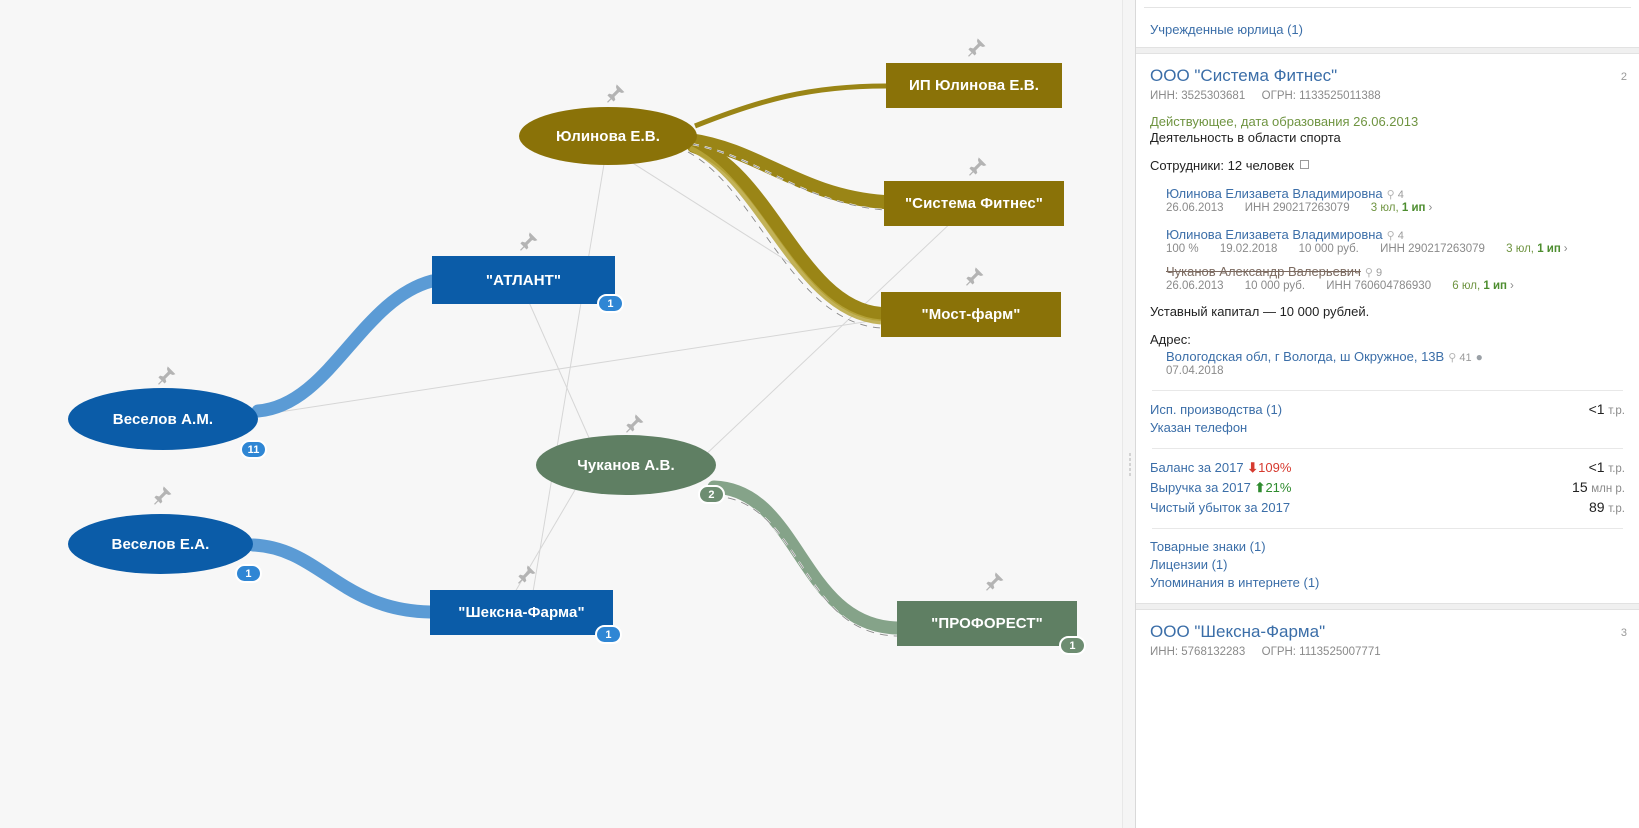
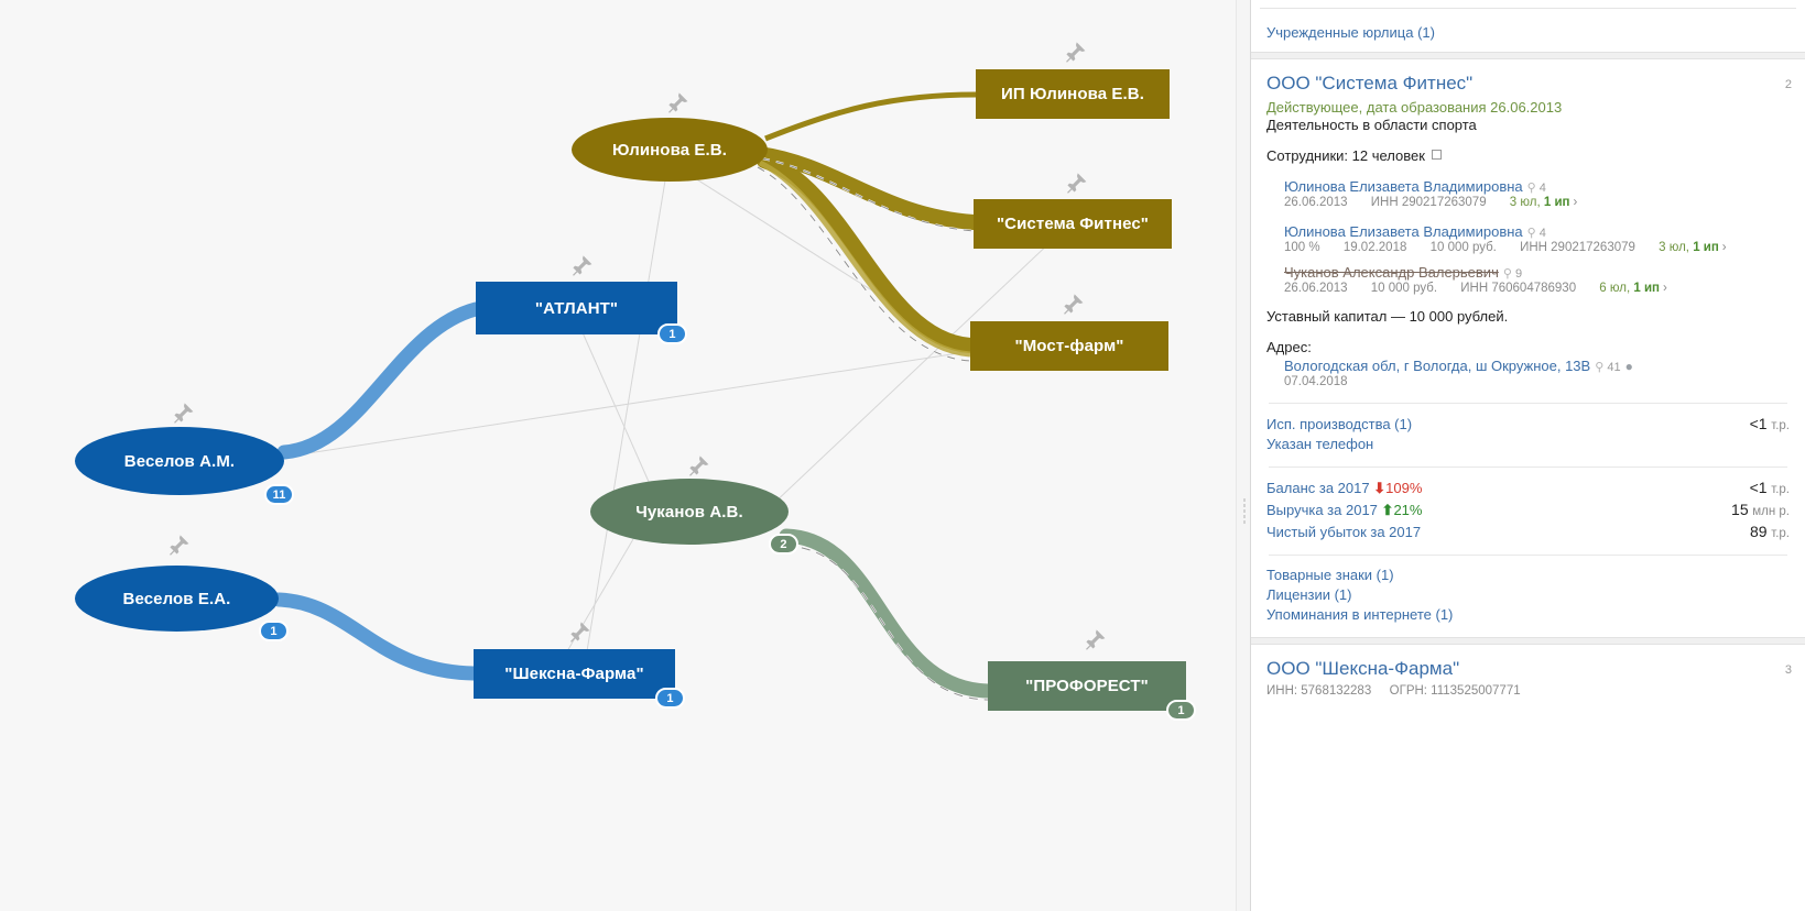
  "АТЛАНТ"
  1
  "Шексна-Фарма"
  1
  Веселов А.М.
  11
  Веселов Е.А.
  1
  Юлинова Е.В.
  ИП Юлинова Е.В.
  "Система Фитнес"
  "Мост-фарм"
  Чуканов А.В.
  2
  "ПРОФОРЕСТ"
  1
  Учрежденные юрлица (1)
  2
  ООО "Система Фитнес"
- ИНН: 3525303681 ОГРН: 1133525011388
  Действующее, дата образования 26.06.2013
  Деятельность в области спорта
  Сотрудники: 12 человек
  Юлинова Елизавета Владимировна ⚲ 4
  26.06.2013 ИНН 290217263079 3 юл, 1 ип ›
  Юлинова Елизавета Владимировна ⚲ 4
  100 % 19.02.2018 10 000 руб. ИНН 290217263079 3 юл, 1 ип ›
  Чуканов Александр Валерьевич ⚲ 9
  26.06.2013 10 000 руб. ИНН 760604786930 6 юл, 1 ип ›
  Уставный капитал — 10 000 рублей.
  Адрес:
  Вологодская обл, г Вологда, ш Окружное, 13В ⚲ 41 ●
  07.04.2018
  Исп. производства (1)
  <1 т.р.
  Указан телефон
  Баланс за 2017 ⬇109%
  <1 т.р.
  Выручка за 2017 ⬆21%
  15 млн р.
  Чистый убыток за 2017
  89 т.р.
  Товарные знаки (1)
  Лицензии (1)
  Упоминания в интернете (1)
  3
  ООО "Шексна-Фарма"
  ИНН: 5768132283 ОГРН: 1113525007771
